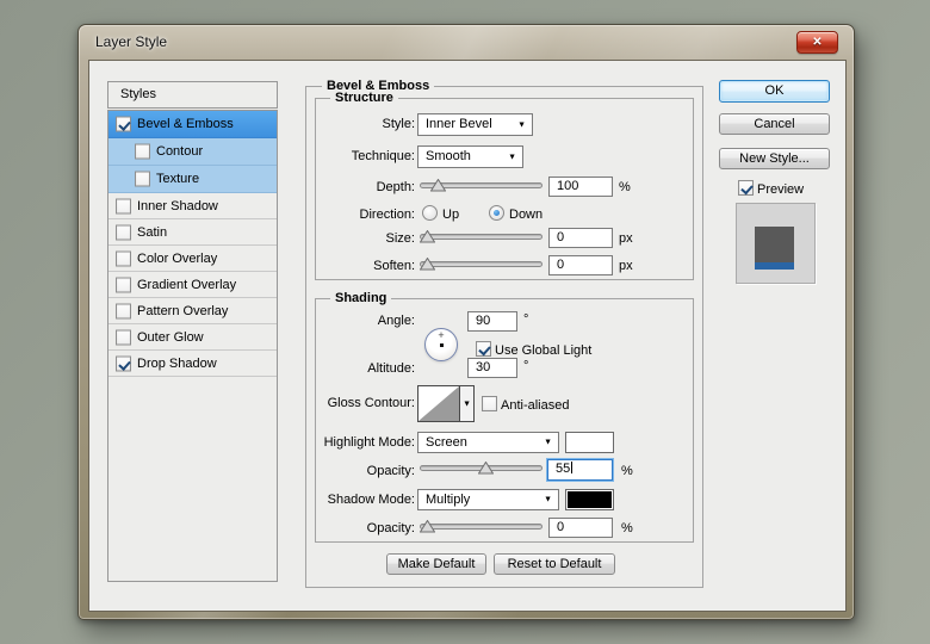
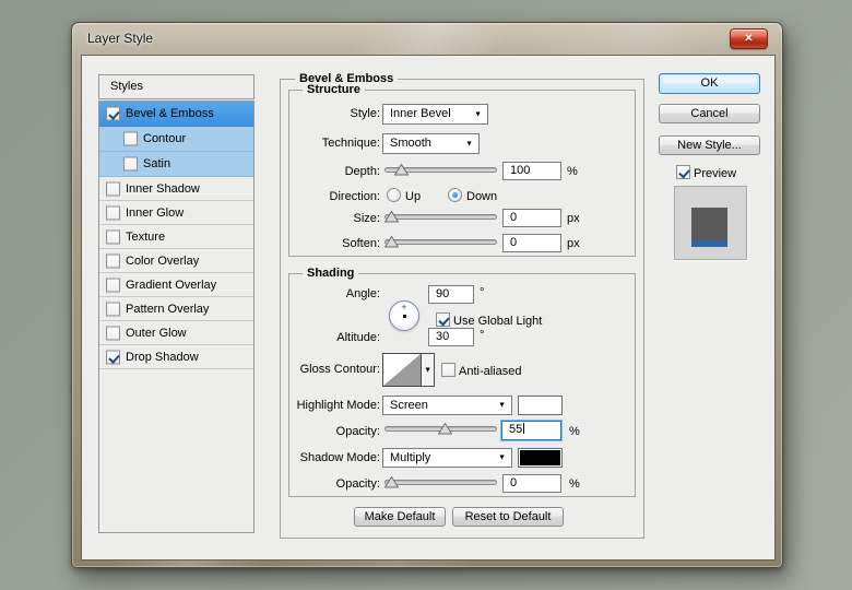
  Layer Style
  ✕
  Styles
  Bevel & Emboss
  Contour
- Texture
+ Satin
  Inner Shadow
+ Inner Glow
- Satin
+ Texture
  Color Overlay
  Gradient Overlay
  Pattern Overlay
  Outer Glow
  Drop Shadow
  Bevel & Emboss
  Structure
  Style:
  Inner Bevel
  Technique:
  Smooth
  Depth:
  100
  %
  Direction:
  Up
  Down
  Size:
  0
  px
  Soften:
  0
  px
  Shading
  Angle:
  +
  90
  °
  Use Global Light
  Altitude:
  30
  °
  Gloss Contour:
  Anti-aliased
  Highlight Mode:
  Screen
  Opacity:
  55
  %
  Shadow Mode:
  Multiply
  Opacity:
  0
  %
  Make Default
  Reset to Default
  OK
  Cancel
  New Style...
  Preview
